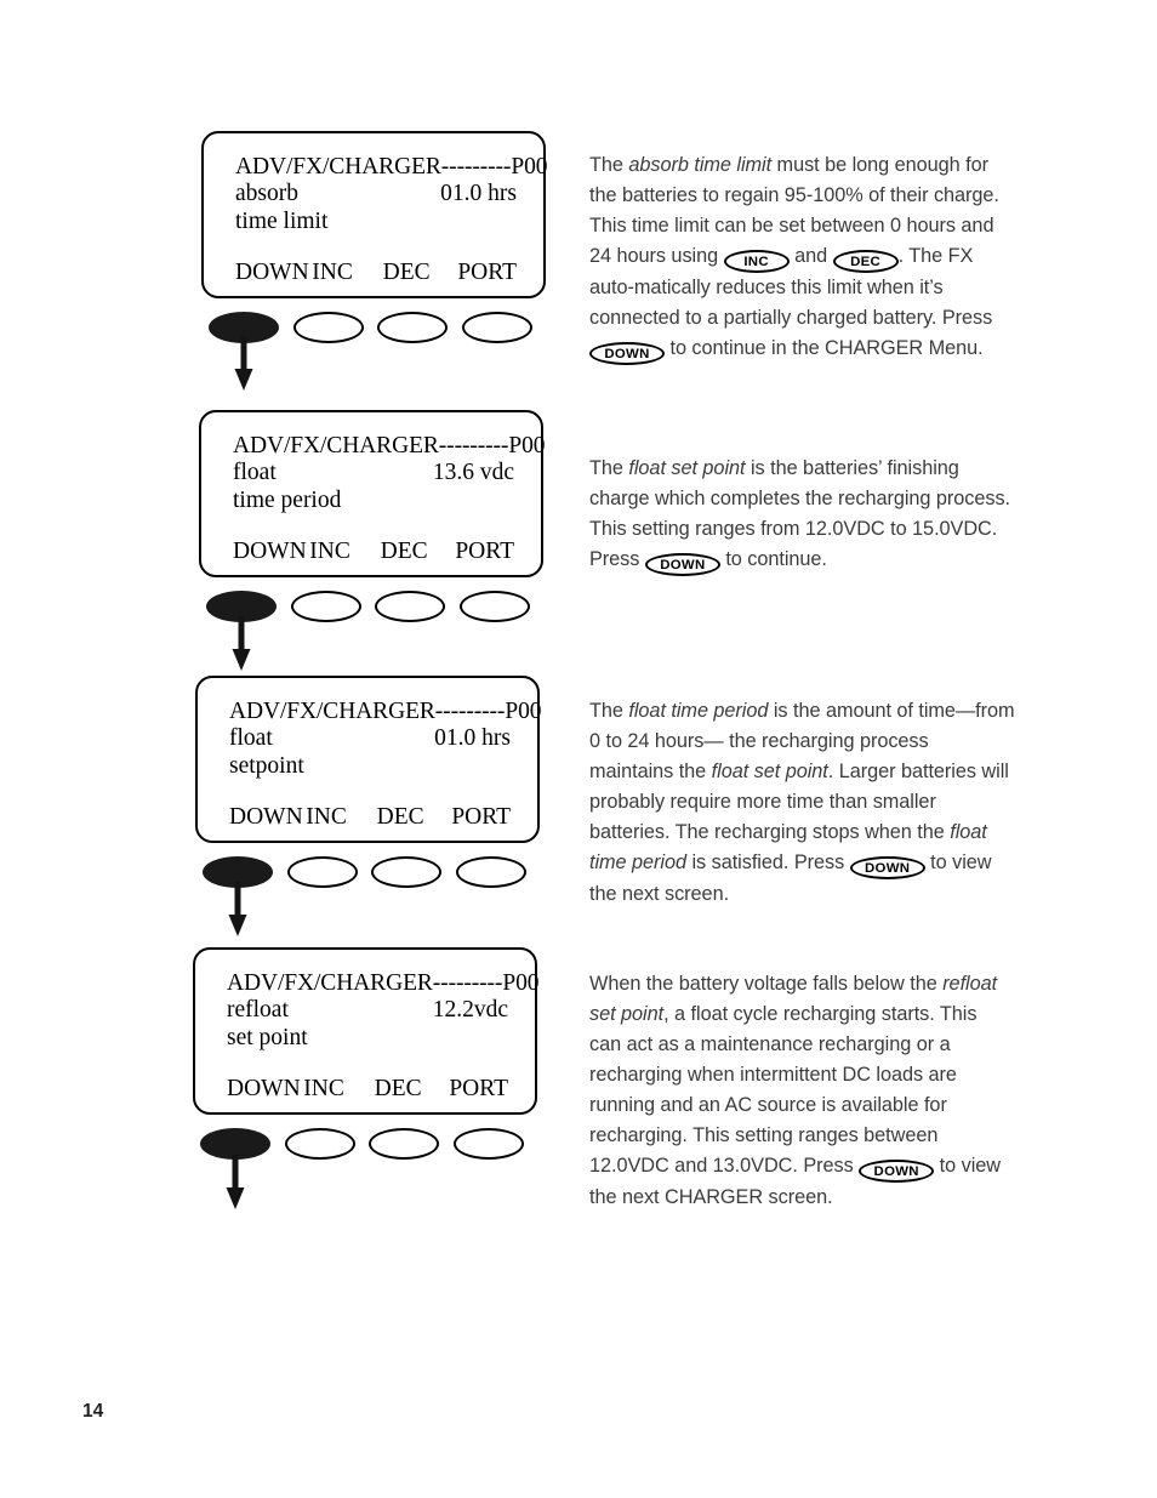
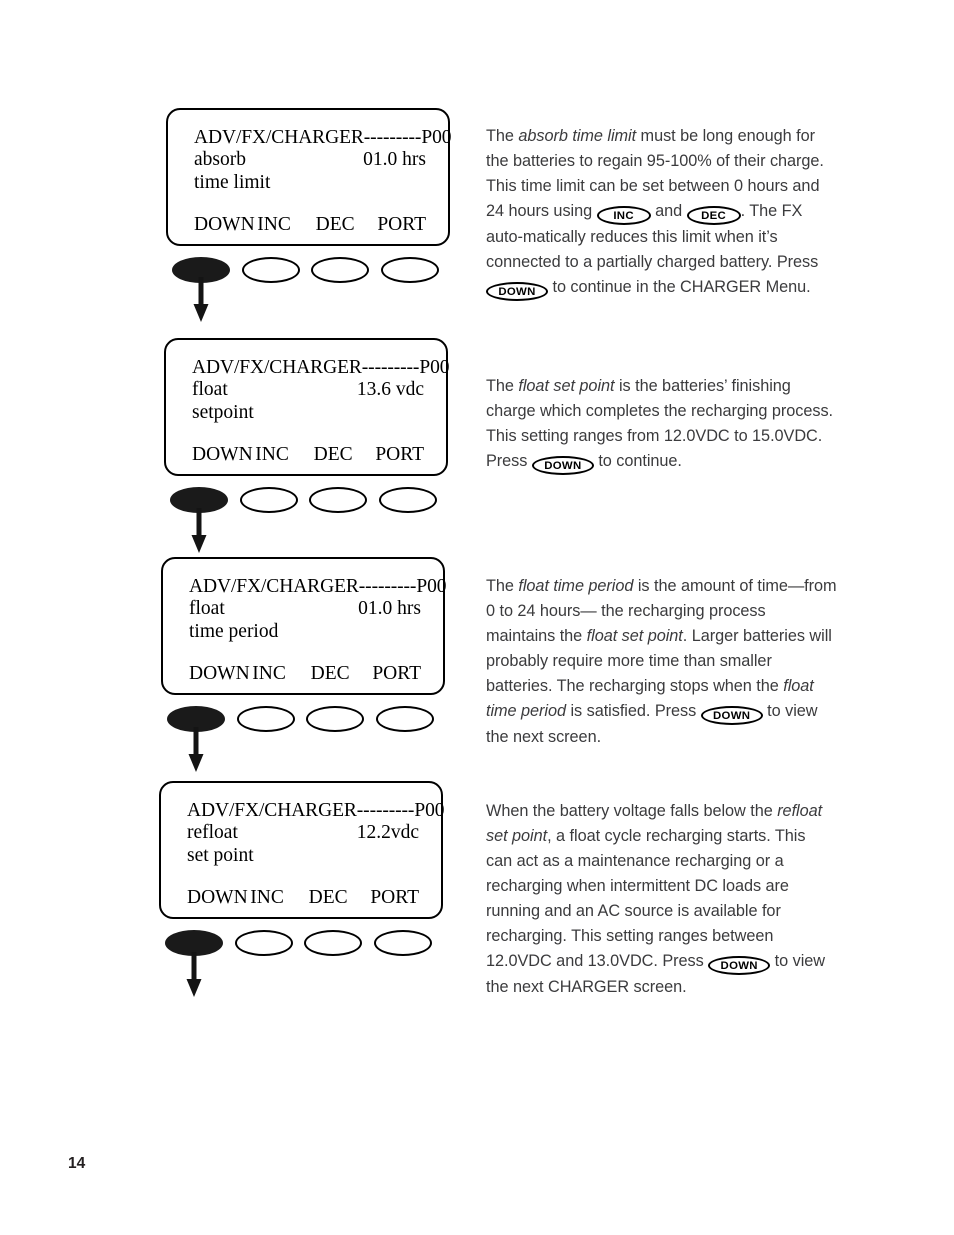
  ADV/FX/CHARGER---------P00
  absorb
  01.0 hrs
  time limit
  DOWN
  INC
  DEC
  PORT
  ADV/FX/CHARGER---------P00
  float
  13.6 vdc
- time period
+ setpoint
  DOWN
  INC
  DEC
  PORT
  ADV/FX/CHARGER---------P00
  float
  01.0 hrs
- setpoint
+ time period
  DOWN
  INC
  DEC
  PORT
  ADV/FX/CHARGER---------P00
  refloat
  12.2vdc
  set point
  DOWN
  INC
  DEC
  PORT
  The absorb time limit must be long enough for the batteries to regain 95-100% of their charge. This time limit can be set between 0 hours and 24 hours using INC and DEC . The FX auto-matically reduces this limit when it’s connected to a partially charged battery. Press DOWN to continue in the CHARGER Menu.
  The float set point is the batteries’ finishing charge which completes the recharging process. This setting ranges from 12.0VDC to 15.0VDC. Press DOWN to continue.
  The float time period is the amount of time—from 0 to 24 hours— the recharging process maintains the float set point. Larger batteries will probably require more time than smaller batteries. The recharging stops when the float time period is satisfied. Press DOWN to view the next screen.
  When the battery voltage falls below the refloat set point, a float cycle recharging starts. This can act as a maintenance recharging or a recharging when intermittent DC loads are running and an AC source is available for recharging. This setting ranges between 12.0VDC and 13.0VDC. Press DOWN to view the next CHARGER screen.
  14
